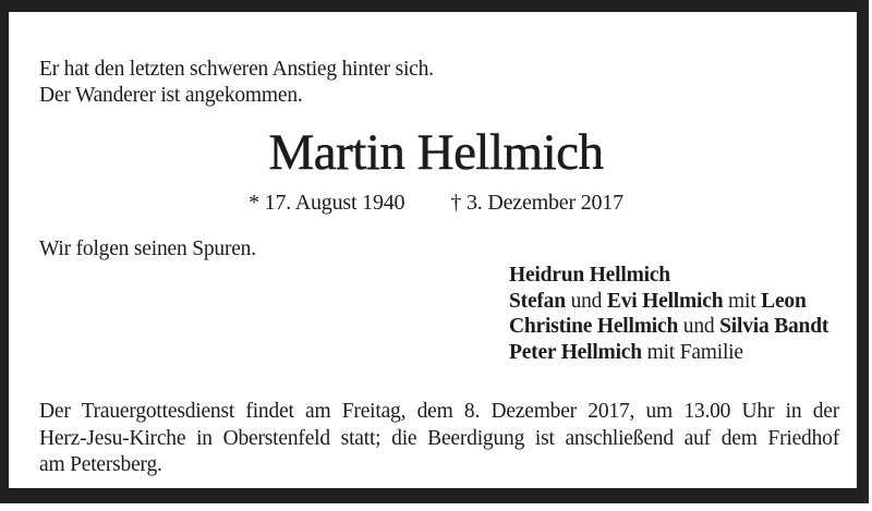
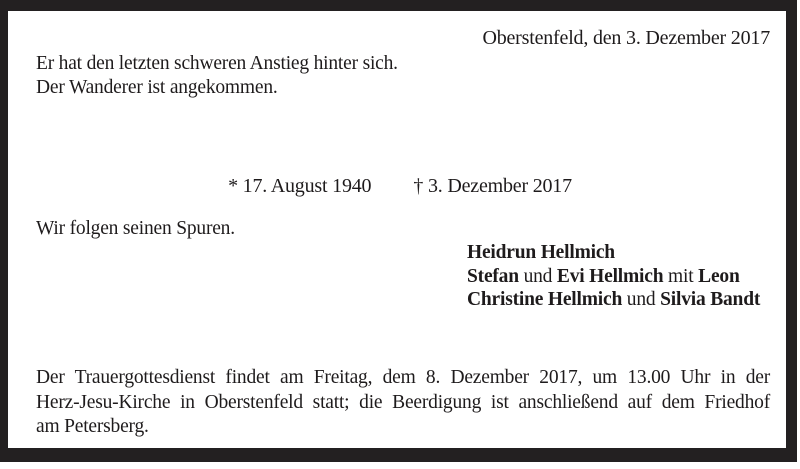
+ Oberstenfeld, den 3. Dezember 2017
  Er hat den letzten schweren Anstieg hinter sich.
  Der Wanderer ist angekommen.
- Martin Hellmich
  * 17. August 1940
  † 3. Dezember 2017
  Wir folgen seinen Spuren.
  Heidrun Hellmich
  Stefan und Evi Hellmich mit Leon
  Christine Hellmich und Silvia Bandt
- Peter Hellmich mit Familie
  Der Trauergottesdienst findet am Freitag, dem 8. Dezember 2017, um 13.00 Uhr in der
  Herz-Jesu-Kirche in Oberstenfeld statt; die Beerdigung ist anschließend auf dem Friedhof
  am Petersberg.
